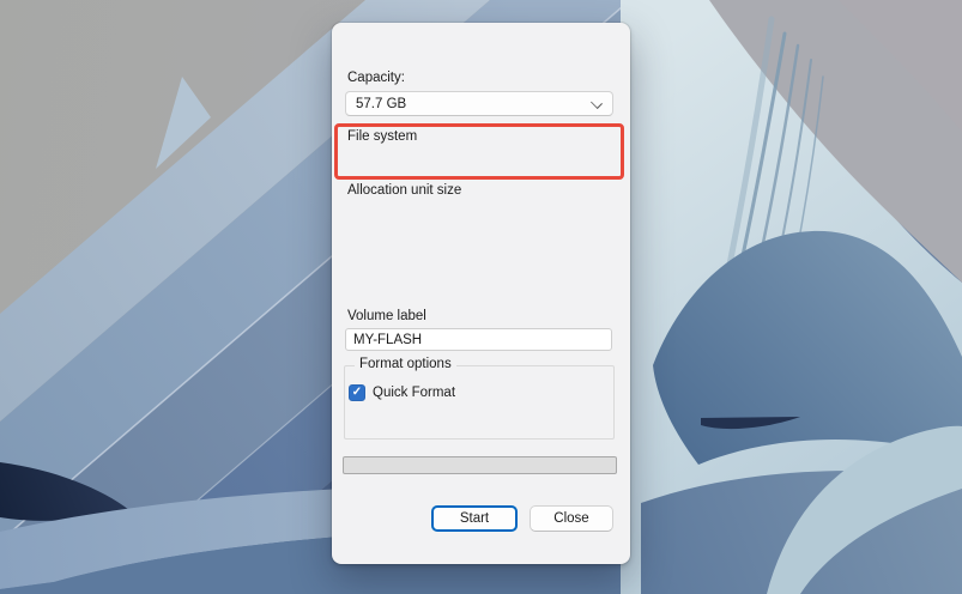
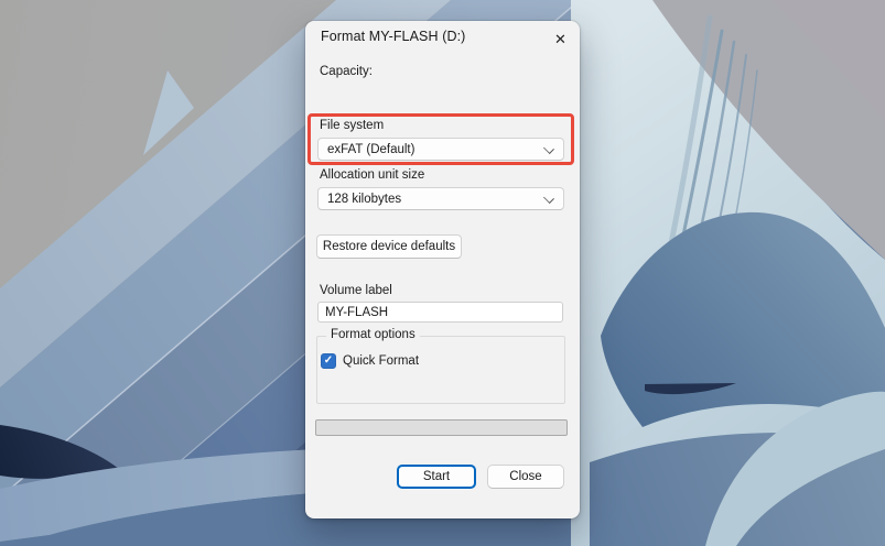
+ Format MY-FLASH (D:)
+ ✕
  Capacity:
- 57.7 GB
  File system
+ exFAT (Default)
  Allocation unit size
+ 128 kilobytes
+ Restore device defaults
  Volume label
  MY-FLASH
  Format options
  ✓
  Quick Format
  Start
  Close
